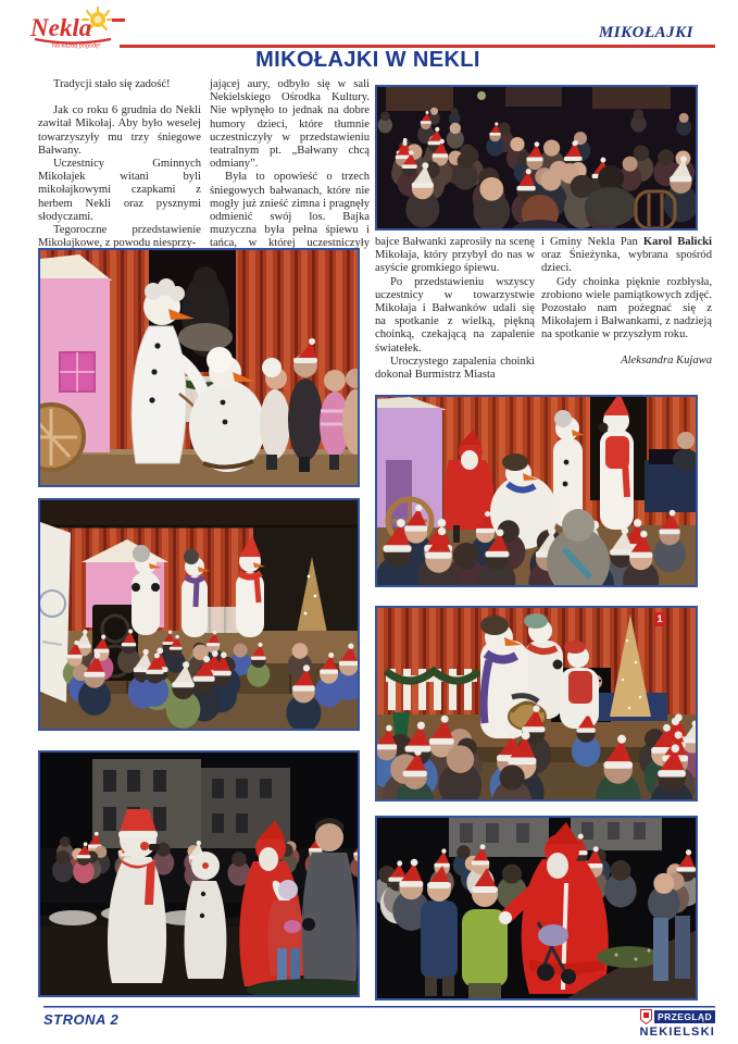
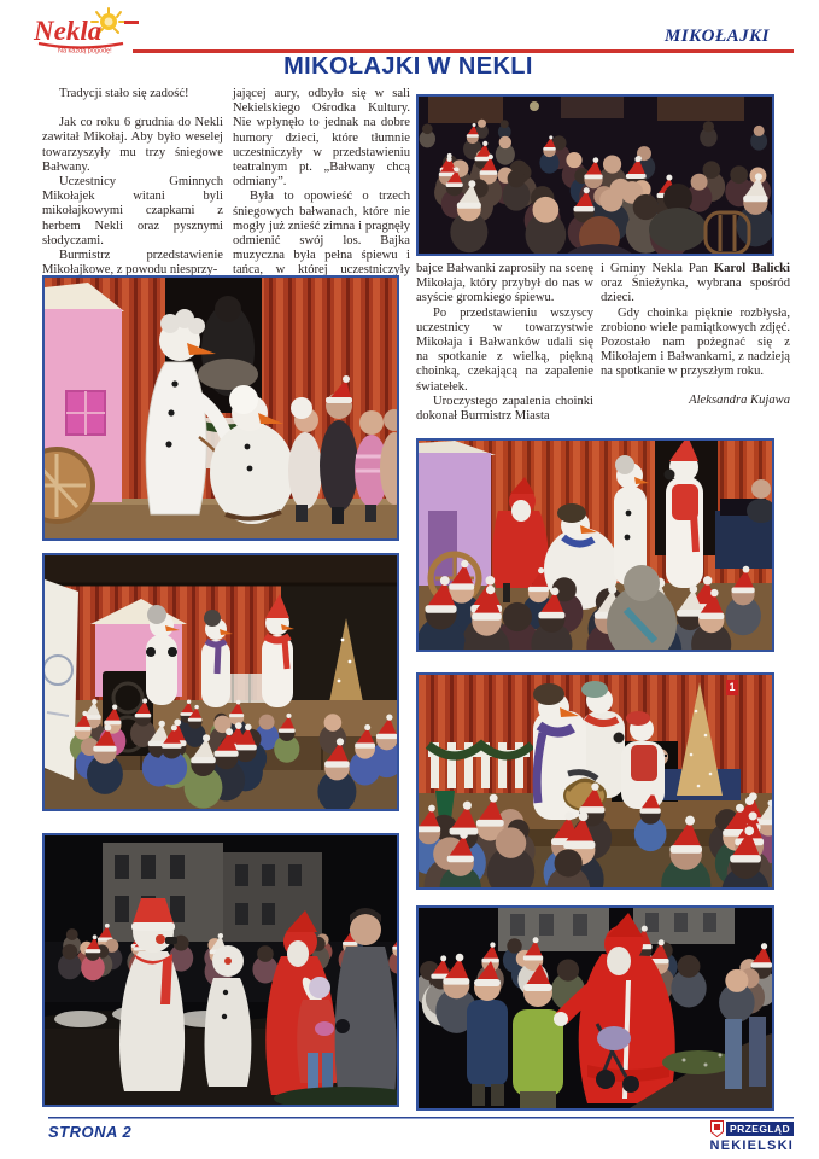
  Nekla
  MIKOŁAJKI
  MIKOŁAJKI W NEKLI
  Tradycji stało się zadość!
  Jak co roku 6 grudnia do Nekli zawitał Mikołaj. Aby było weselej towarzyszyły mu trzy śniegowe Bałwany.
  Uczestnicy Gminnych Mikołajek witani byli mikołajkowymi czapkami z herbem Nekli oraz pysznymi słodyczami.
- Tegoroczne przedstawienie Mikołajkowe, z powodu niesprzy-
+ Burmistrz przedstawienie Mikołajkowe, z powodu niesprzy-
  jającej aury, odbyło się w sali Nekielskiego Ośrodka Kultury. Nie wpłynęło to jednak na dobre humory dzieci, które tłumnie uczestniczyły w przedstawieniu teatralnym pt. „Bałwany chcą odmiany”.
  Była to opowieść o trzech śniegowych bałwanach, które nie mogły już znieść zimna i pragnęły odmienić swój los. Bajka muzyczna była pełna śpiewu i tańca, w której uczestniczyły
  bajce Bałwanki zaprosiły na scenę Mikołaja, który przybył do nas w asyście gromkiego śpiewu.
  Po przedstawieniu wszyscy uczestnicy w towarzystwie Mikołaja i Bałwanków udali się na spotkanie z wielką, piękną choinką, czekającą na zapalenie światełek.
  Uroczystego zapalenia choinki dokonał Burmistrz Miasta
  i Gminy Nekla Pan Karol Balicki oraz Śnieżynka, wybrana spośród dzieci.
  Gdy choinka pięknie rozbłysła, zrobiono wiele pamiątkowych zdjęć. Pozostało nam pożegnać się z Mikołajem i Bałwankami, z nadzieją na spotkanie w przyszłym roku.
  Aleksandra Kujawa
  1
  STRONA 2
  PRZEGLĄD
  NEKIELSKI
